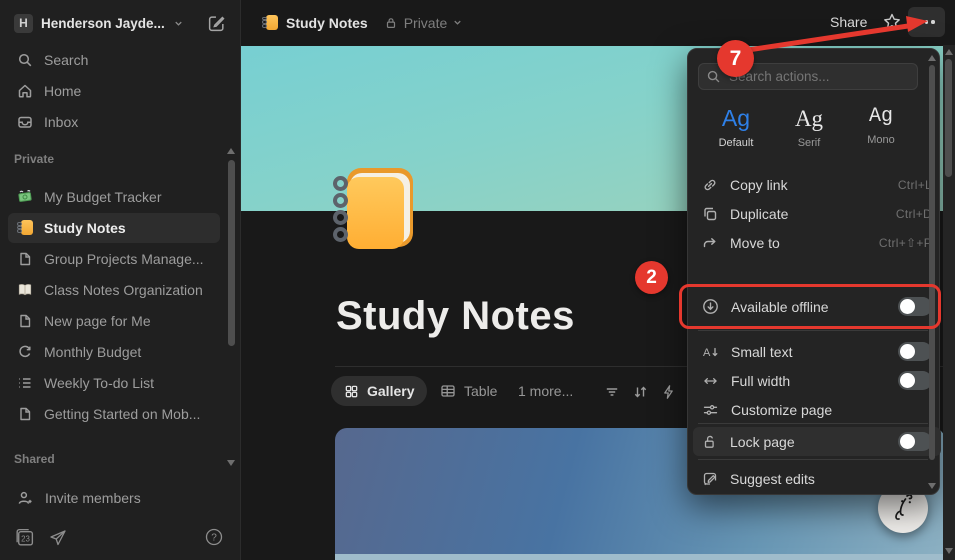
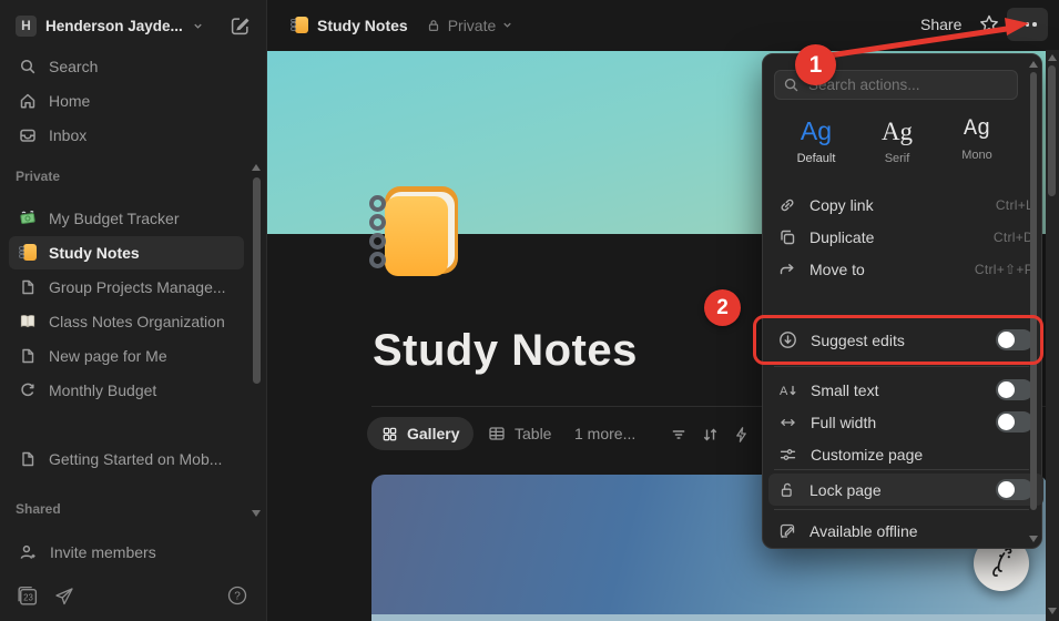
  Study Notes
  Gallery
  Table
  1 more...
  Study Notes
  Private
  Share
  H
  Henderson Jayde...
  Search
  Home
  Inbox
  Private
  My Budget Tracker
  Study Notes
  Group Projects Manage...
  Class Notes Organization
  New page for Me
  Monthly Budget
- Weekly To-do List
  Getting Started on Mob...
  Shared
  Invite members
  23
  ?
  earch actions...
  Ag
  Default
  Ag
  Serif
  Ag
  Mono
  Copy link
  Ctrl+
  Duplicate
  Ctrl+D
  Move to
  Ctrl+⇧+P
- Available offline
+ Suggest edits
  A
  Small text
  Full width
  Customize page
  Lock page
- Suggest edits
+ Available offline
- 7
+ 1
  2
